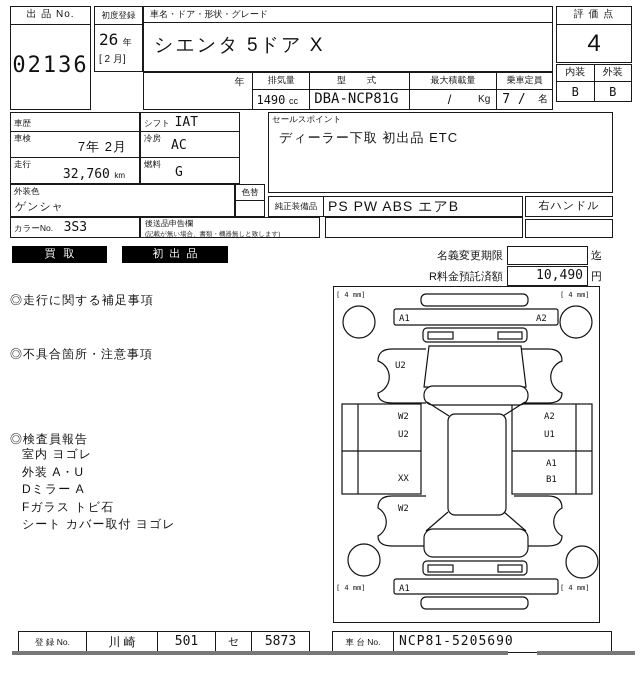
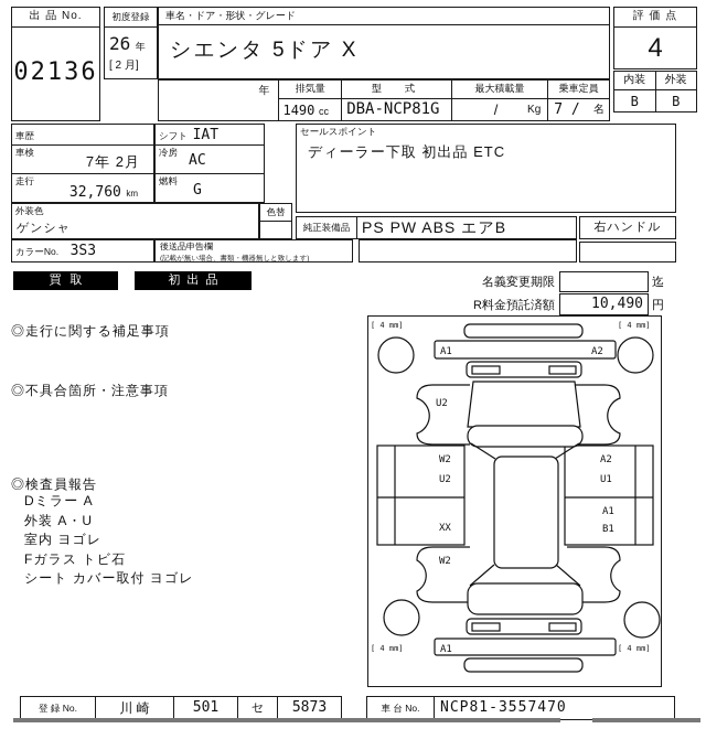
  出 品 No.
  02136
  初度登録
  26 年
  [ 2 月]
  車名・ドア・形状・グレード
  シエンタ 5ドア X
  年
  排気量
  1490 cc
  型 式
  DBA-NCP81G
  最大積載量
  /
  Kg
  乗車定員
  7 /
  名
  評 価 点
  4
  内装
  外装
  B
  B
  車歴
  車検
  7年 2月
  走行
  32,760 km
  シフト IAT
  冷房
  AC
  燃料
  G
  外装色
  ゲンシャ
  色替
  カラーNo. 3S3
  後送品申告欄
  セールスポイント
  ディーラー下取 初出品 ETC
  純正装備品
  PS PW ABS エアB
  右ハンドル
  買取
  初出品
  名義変更期限
  迄
  R料金預託済額
  10,490
  円
  ◎走行に関する補足事項
  ◎不具合箇所・注意事項
  ◎検査員報告
- 室内 ヨゴレ
+ Dミラー A
  外装 A・U
- Dミラー A
+ 室内 ヨゴレ
  Fガラス トビ石
  シート カバー取付 ヨゴレ
  [ 4 mm]
  [ 4 mm]
  [ 4 mm]
  [ 4 mm]
  A1
  A2
  U2
  W2
  U2
  XX
  W2
  A2
  U1
  A1
  B1
  A1
  登 録 No.
  川 崎
  501
  セ
  5873
  車 台 No.
- NCP81-5205690
+ NCP81-3557470
